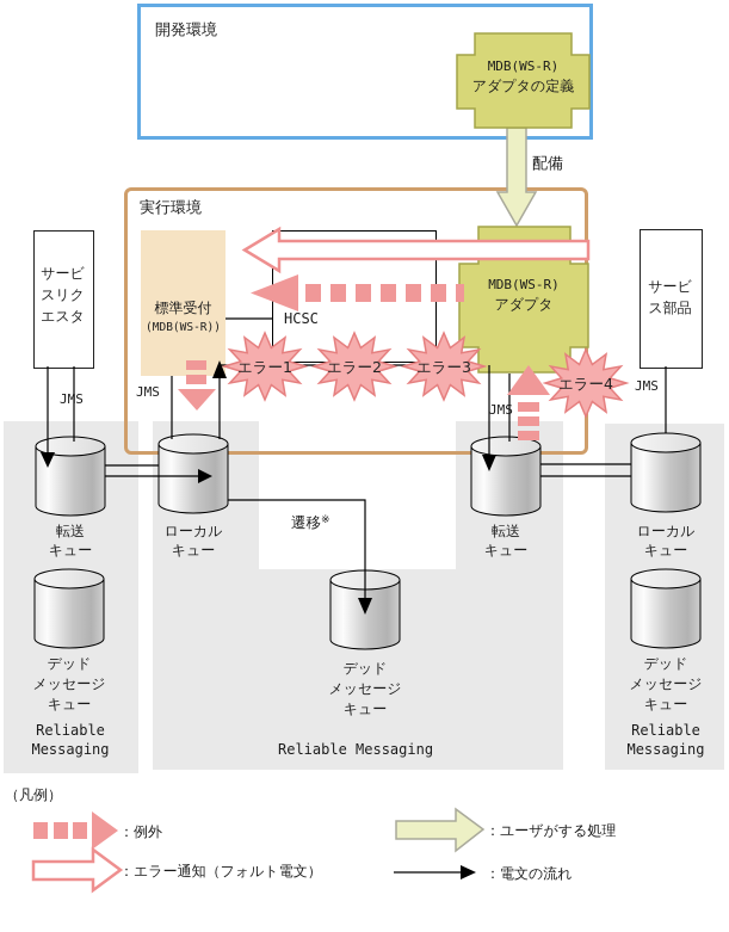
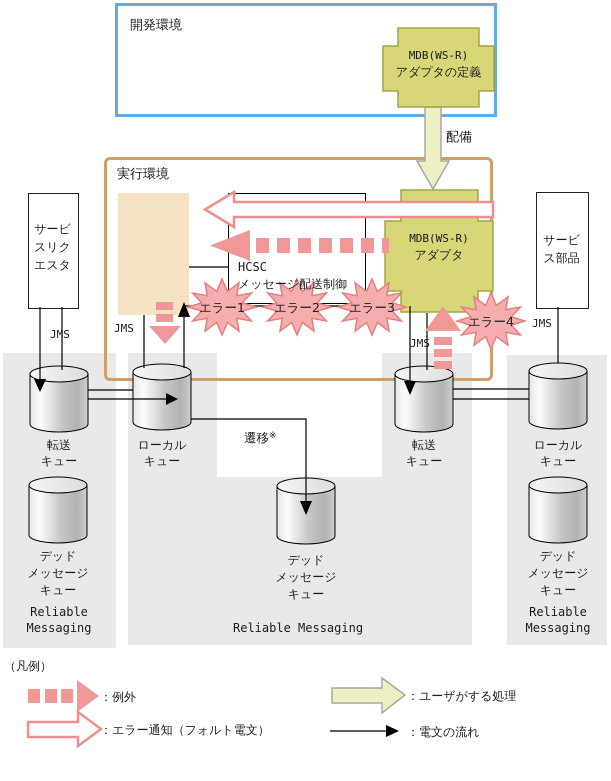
  開発環境
  MDB(WS-R)
  アダプタの定義
  配備
  実行環境
- 標準受付
- (MDB(WS-R))
  HCSC
+ メッセージ配送制御
  MDB(WS-R)
  アダプタ
  サービ
  スリク
  エスタ
  サービ
  ス部品
  JMS
  JMS
  JMS
  JMS
  転送
  キュー
  ローカル
  キュー
  転送
  キュー
  ローカル
  キュー
  デッド
  メッセージ
  キュー
  デッド
  メッセージ
  キュー
  デッド
  メッセージ
  キュー
  Reliable
  Messaging
  Reliable Messaging
  Reliable
  Messaging
  遷移※
  エラー1
  エラー2
  エラー3
  エラー4
  （凡例）
  ：例外
  ：エラー通知（フォルト電文）
  ：ユーザがする処理
  ：電文の流れ
